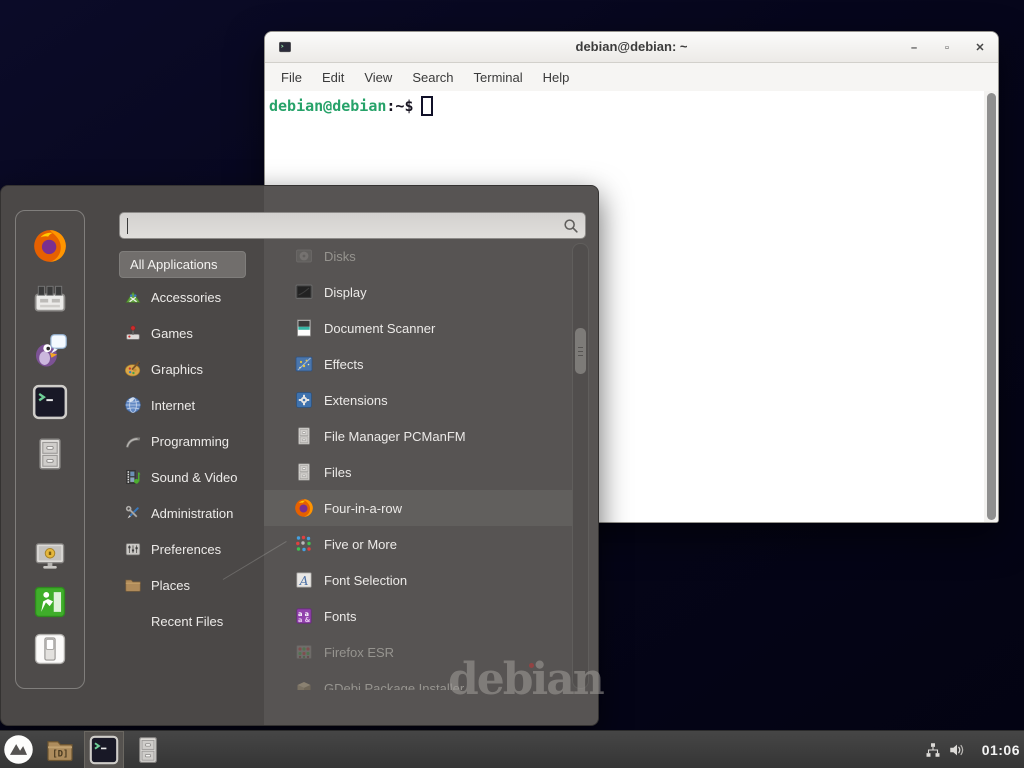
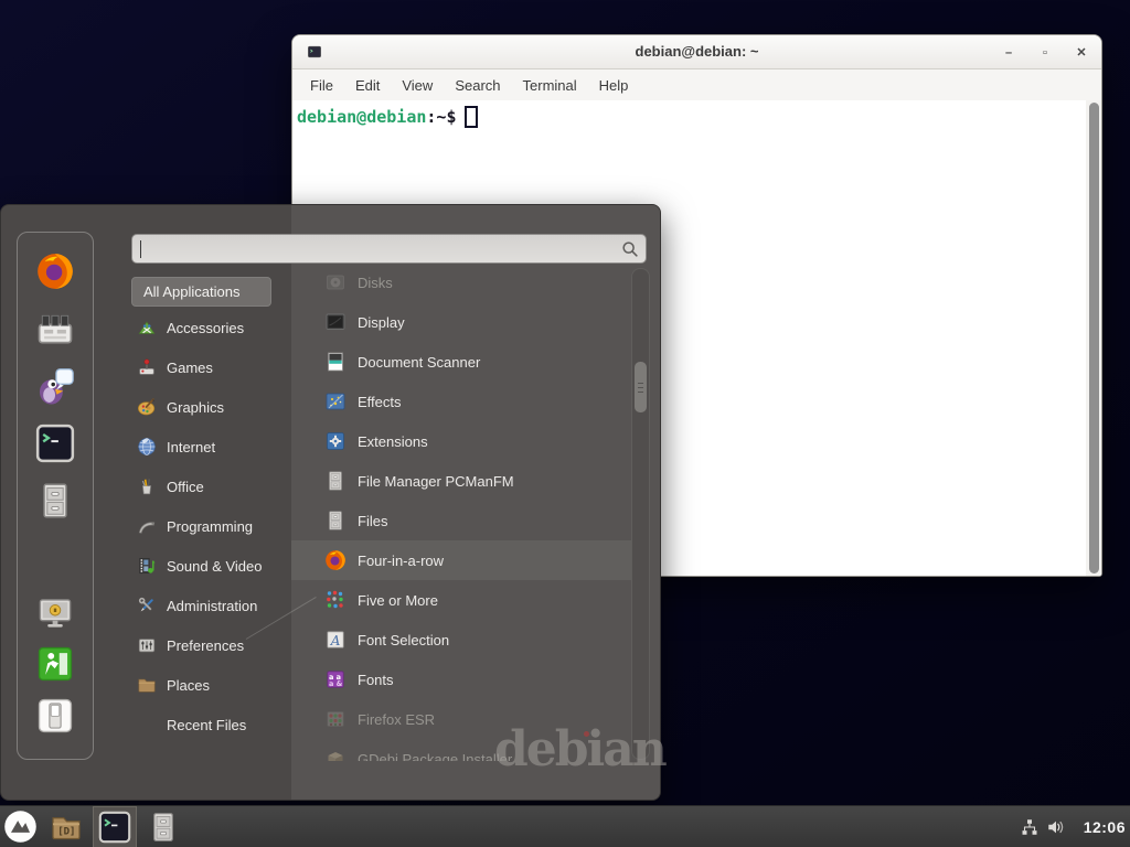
  debian@debian: ~
  –
  ▫
  ✕
  File
  Edit
  View
  Search
  Terminal
  Help
  debian@debian
  :~$
  All Applications
  Accessories
  Games
  Graphics
  Internet
+ Office
  Programming
  Sound & Video
  Administration
  Preferences
  Places
  Recent Files
  Disks
  Display
  Document Scanner
  Effects
  Extensions
  File Manager PCManFM
  Files
  Four-in-a-row
  Five or More
  A
  Font Selection
  a a
  a &
  Fonts
  Firefox ESR
  GDebi Package Installer
  debian
  [D]
- 01:06
+ 12:06
